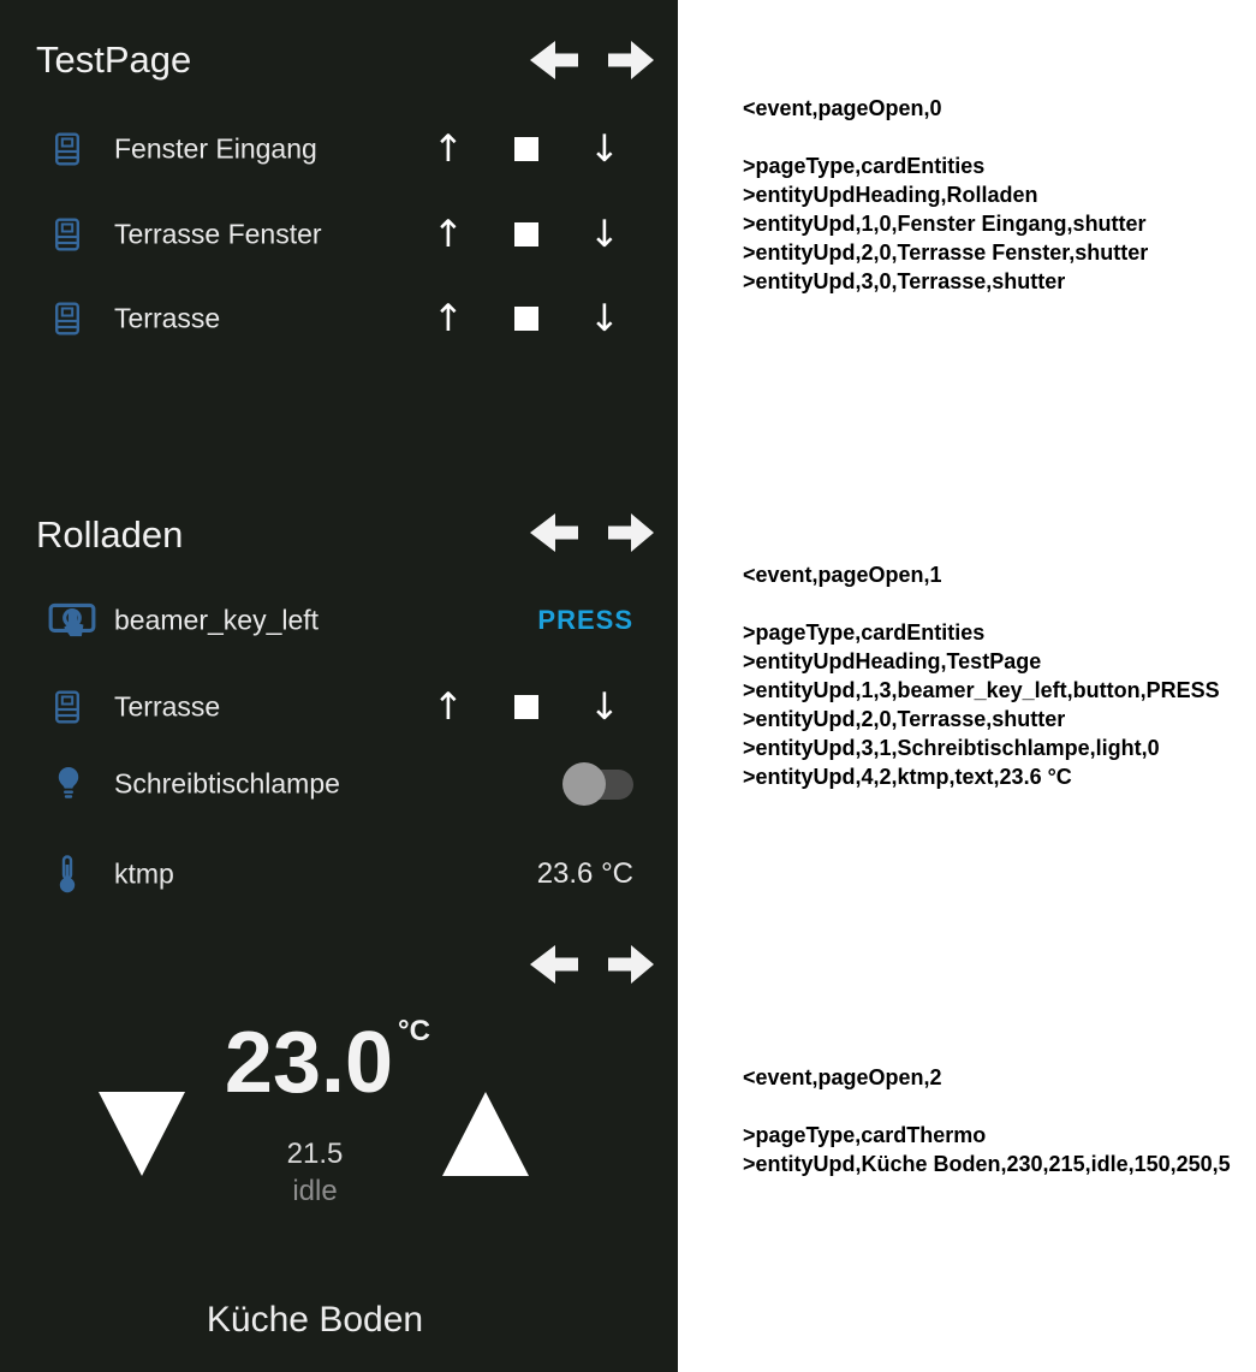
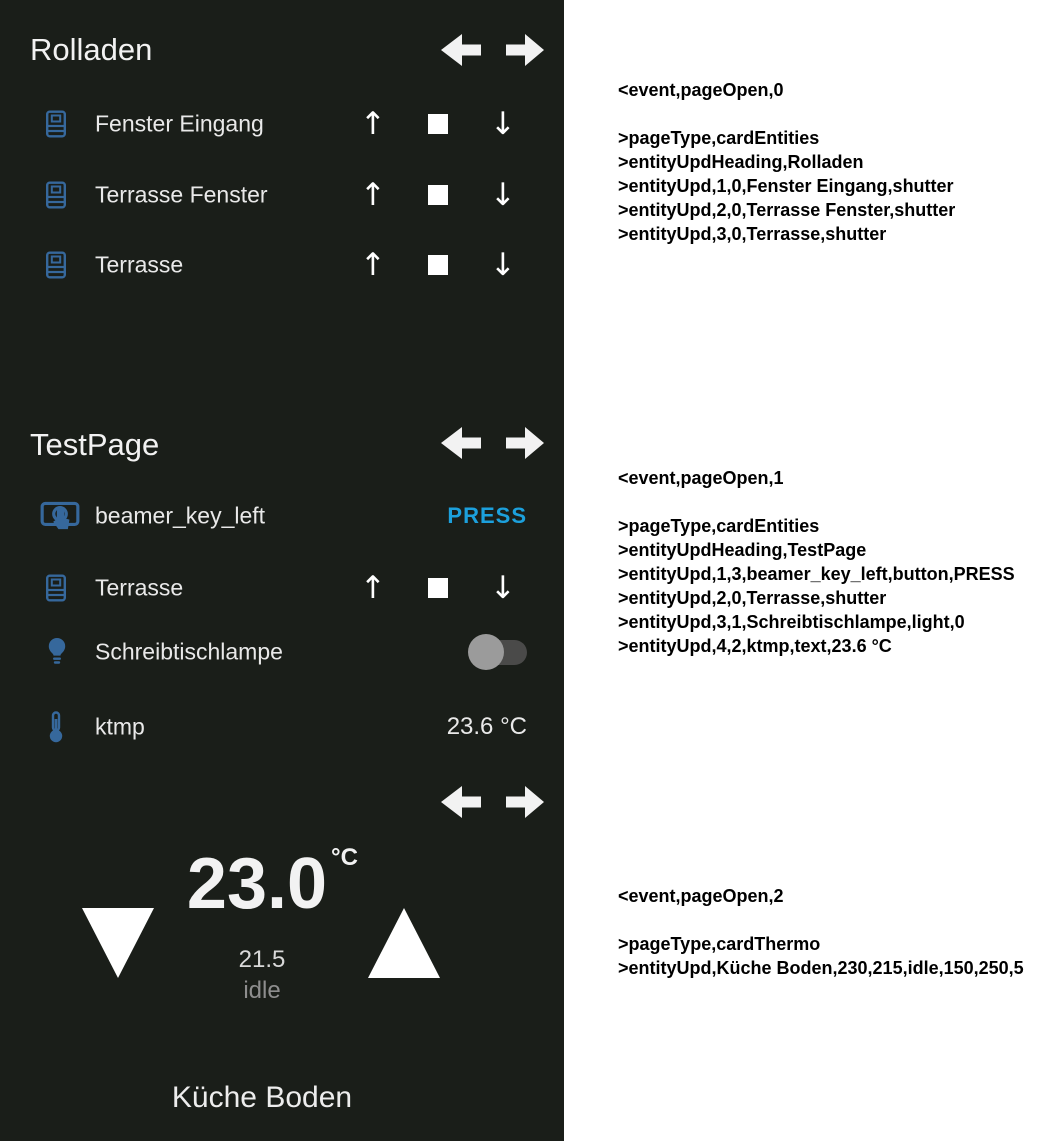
- TestPage
+ Rolladen
  Fenster Eingang
  ↑
  ↓
  Terrasse Fenster
  ↑
  ↓
  Terrasse
  ↑
  ↓
- Rolladen
+ TestPage
  beamer_key_left
  PRESS
  Terrasse
  ↑
  ↓
  Schreibtischlampe
  ktmp
  23.6 °C
  23.0
  °C
  21.5
  idle
  Küche Boden
  <event,pageOpen,0
  >pageType,cardEntities
  >entityUpdHeading,Rolladen
  >entityUpd,1,0,Fenster Eingang,shutter
  >entityUpd,2,0,Terrasse Fenster,shutter
  >entityUpd,3,0,Terrasse,shutter
  <event,pageOpen,1
  >pageType,cardEntities
  >entityUpdHeading,TestPage
  >entityUpd,1,3,beamer_key_left,button,PRESS
  >entityUpd,2,0,Terrasse,shutter
  >entityUpd,3,1,Schreibtischlampe,light,0
  >entityUpd,4,2,ktmp,text,23.6 °C
  <event,pageOpen,2
  >pageType,cardThermo
  >entityUpd,Küche Boden,230,215,idle,150,250,5
